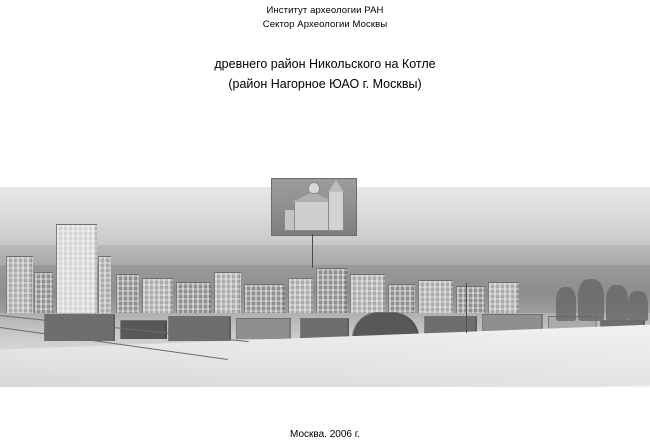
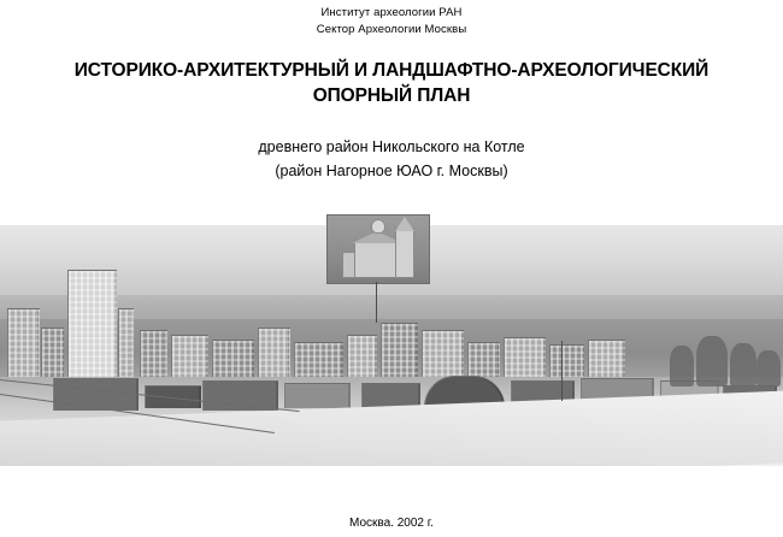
  Институт археологии РАН
  Сектор Археологии Москвы
+ ИСТОРИКО-АРХИТЕКТУРНЫЙ И ЛАНДШАФТНО-АРХЕОЛОГИЧЕСКИЙ
+ ОПОРНЫЙ ПЛАН
  древнего район Никольского на Котле
  (район Нагорное ЮАО г. Москвы)
- Москва. 2006 г.
+ Москва. 2002 г.
